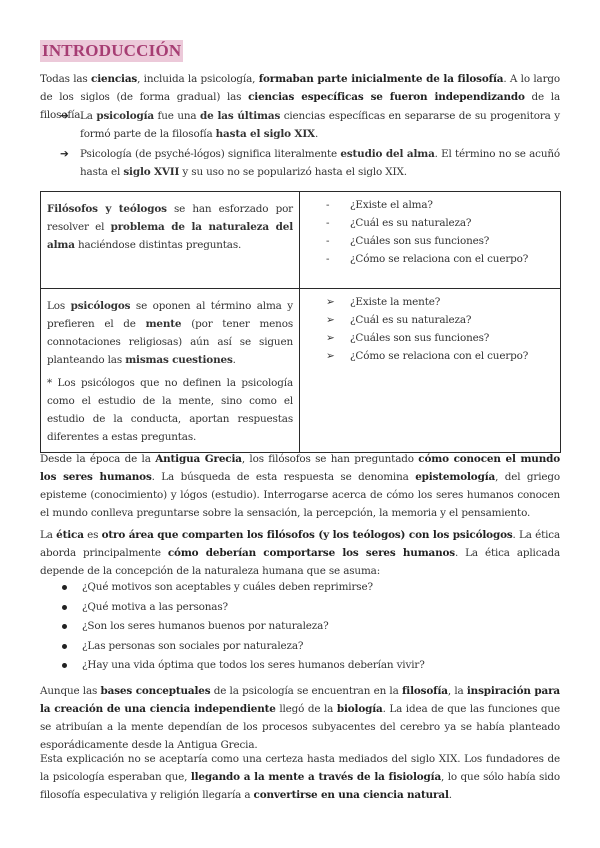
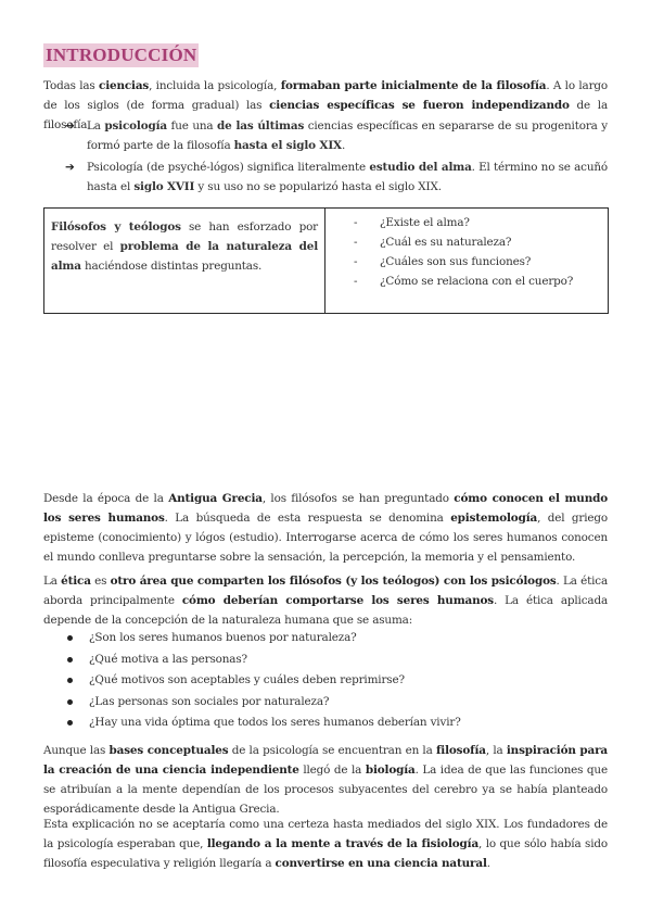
  INTRODUCCIÓN
  Todas las ciencias, incluida la psicología, formaban parte inicialmente de la filosofía. A lo largo de los siglos (de forma gradual) las ciencias específicas se fueron independizando de la filosofía.
  ➔
  La psicología fue una de las últimas ciencias específicas en separarse de su progenitora y formó parte de la filosofía hasta el siglo XIX.
  ➔
  Psicología (de psyché-lógos) significa literalmente estudio del alma. El término no se acuñó hasta el siglo XVII y su uso no se popularizó hasta el siglo XIX.
  Filósofos y teólogos se han esforzado por resolver el problema de la naturaleza del alma haciéndose distintas preguntas.	- ¿Existe el alma?- ¿Cuál es su naturaleza?- ¿Cuáles son sus funciones?- ¿Cómo se relaciona con el cuerpo?
- Los psicólogos se oponen al término alma y prefieren el de mente (por tener menos connotaciones religiosas) aún así se siguen planteando las mismas cuestiones. * Los psicólogos que no definen la psicología como el estudio de la mente, sino como el estudio de la conducta, aportan respuestas diferentes a estas preguntas.	➢ ¿Existe la mente?➢ ¿Cuál es su naturaleza?➢ ¿Cuáles son sus funciones?➢ ¿Cómo se relaciona con el cuerpo?
  Desde la época de la Antigua Grecia, los filósofos se han preguntado cómo conocen el mundo los seres humanos. La búsqueda de esta respuesta se denomina epistemología, del griego episteme (conocimiento) y lógos (estudio). Interrogarse acerca de cómo los seres humanos conocen el mundo conlleva preguntarse sobre la sensación, la percepción, la memoria y el pensamiento.
  La ética es otro área que comparten los filósofos (y los teólogos) con los psicólogos. La ética aborda principalmente cómo deberían comportarse los seres humanos. La ética aplicada depende de la concepción de la naturaleza humana que se asuma:
- ¿Qué motivos son aceptables y cuáles deben reprimirse?
+ ¿Son los seres humanos buenos por naturaleza?
  ¿Qué motiva a las personas?
- ¿Son los seres humanos buenos por naturaleza?
+ ¿Qué motivos son aceptables y cuáles deben reprimirse?
  ¿Las personas son sociales por naturaleza?
  ¿Hay una vida óptima que todos los seres humanos deberían vivir?
  Aunque las bases conceptuales de la psicología se encuentran en la filosofía, la inspiración para la creación de una ciencia independiente llegó de la biología. La idea de que las funciones que se atribuían a la mente dependían de los procesos subyacentes del cerebro ya se había planteado esporádicamente desde la Antigua Grecia.
  Esta explicación no se aceptaría como una certeza hasta mediados del siglo XIX. Los fundadores de la psicología esperaban que, llegando a la mente a través de la fisiología, lo que sólo había sido filosofía especulativa y religión llegaría a convertirse en una ciencia natural.
